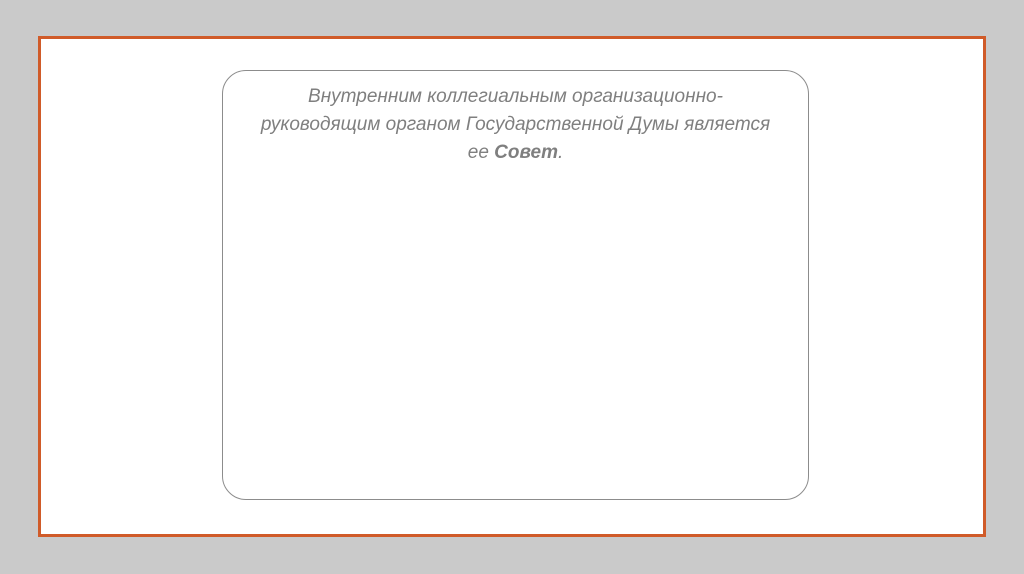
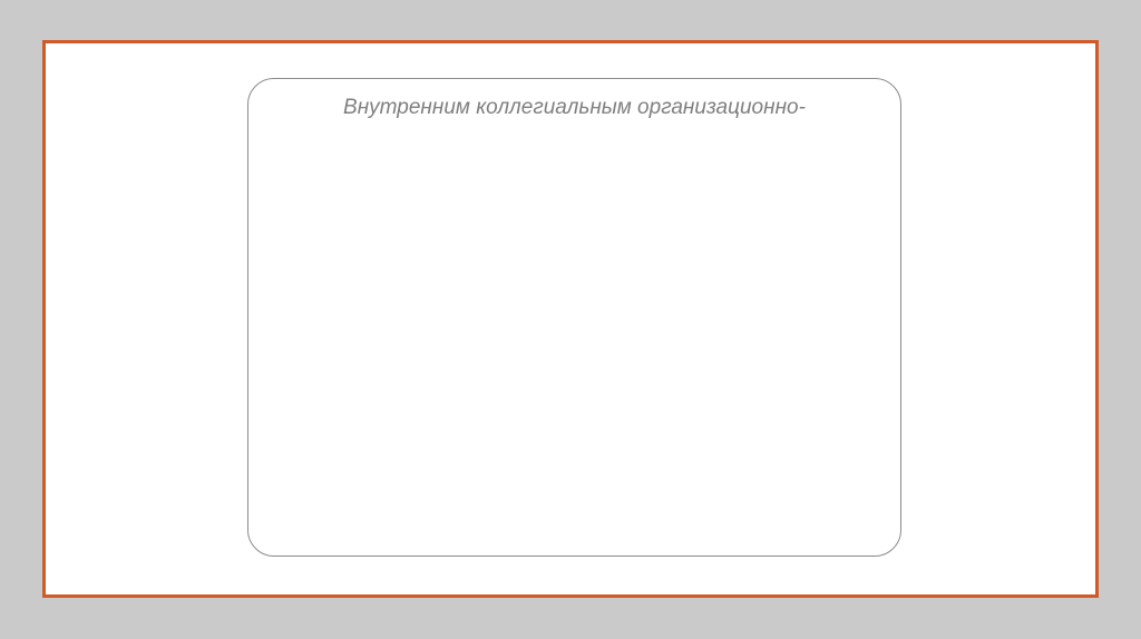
  Внутренним коллегиальным организационно-
- руководящим органом Государственной Думы является
- ее Совет.
